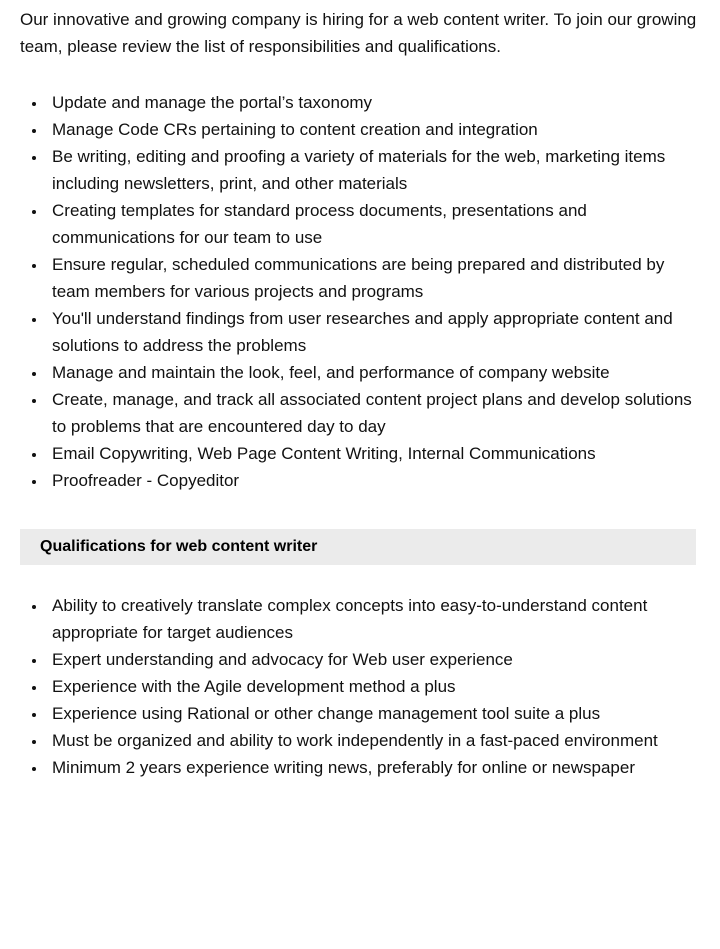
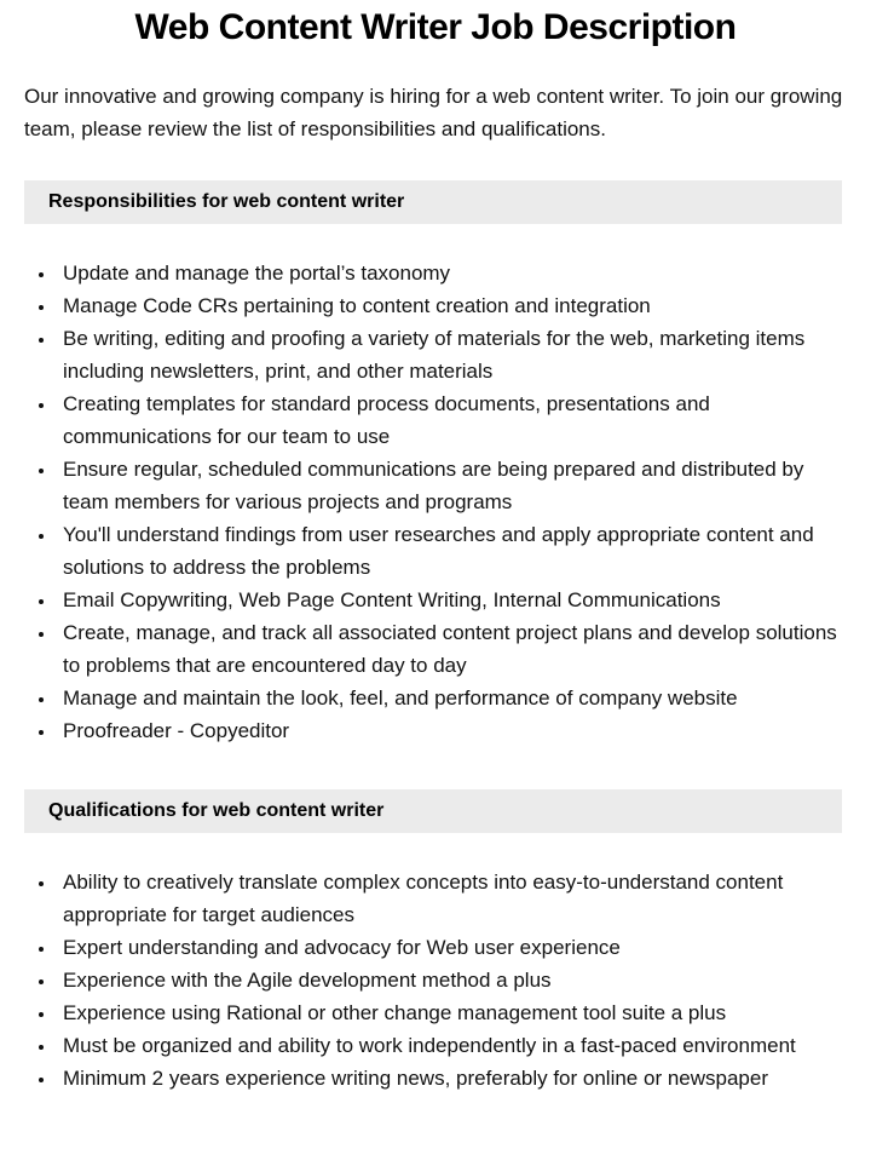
+ Web Content Writer Job Description
  Our innovative and growing company is hiring for a web content writer. To join our growing team, please review the list of responsibilities and qualifications.
+ Responsibilities for web content writer
  Update and manage the portal’s taxonomy
  Manage Code CRs pertaining to content creation and integration
  Be writing, editing and proofing a variety of materials for the web, marketing items including newsletters, print, and other materials
  Creating templates for standard process documents, presentations and communications for our team to use
  Ensure regular, scheduled communications are being prepared and distributed by team members for various projects and programs
  You'll understand findings from user researches and apply appropriate content and solutions to address the problems
- Manage and maintain the look, feel, and performance of company website
+ Email Copywriting, Web Page Content Writing, Internal Communications
  Create, manage, and track all associated content project plans and develop solutions to problems that are encountered day to day
- Email Copywriting, Web Page Content Writing, Internal Communications
+ Manage and maintain the look, feel, and performance of company website
  Proofreader - Copyeditor
  Qualifications for web content writer
  Ability to creatively translate complex concepts into easy-to-understand content appropriate for target audiences
  Expert understanding and advocacy for Web user experience
  Experience with the Agile development method a plus
  Experience using Rational or other change management tool suite a plus
  Must be organized and ability to work independently in a fast-paced environment
  Minimum 2 years experience writing news, preferably for online or newspaper
